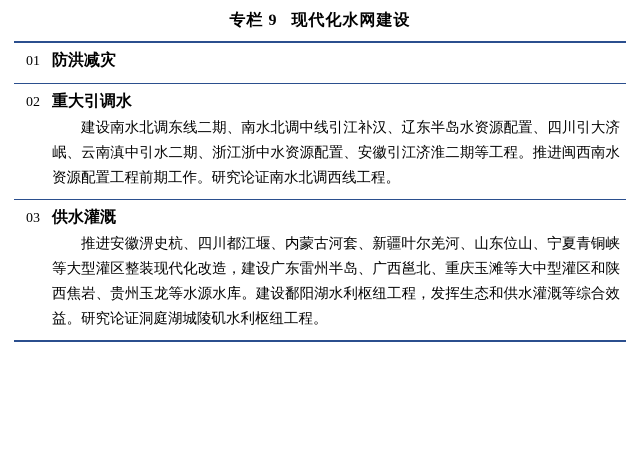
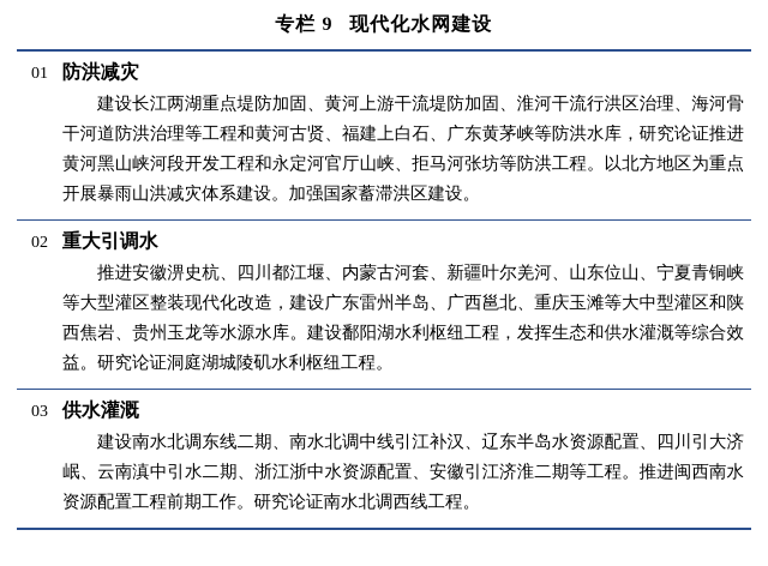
  专栏 9 现代化水网建设
  01
  防洪减灾
+ 建设长江两湖重点堤防加固、黄河上游干流堤防加固、淮河干流行洪区治理、海河骨干河道防洪治理等工程和黄河古贤、福建上白石、广东黄茅峡等防洪水库，研究论证推进黄河黑山峡河段开发工程和永定河官厅山峡、拒马河张坊等防洪工程。以北方地区为重点开展暴雨山洪减灾体系建设。加强国家蓄滞洪区建设。
  02
  重大引调水
- 建设南水北调东线二期、南水北调中线引江补汉、辽东半岛水资源配置、四川引大济岷、云南滇中引水二期、浙江浙中水资源配置、安徽引江济淮二期等工程。推进闽西南水资源配置工程前期工作。研究论证南水北调西线工程。
+ 推进安徽淠史杭、四川都江堰、内蒙古河套、新疆叶尔羌河、山东位山、宁夏青铜峡等大型灌区整装现代化改造，建设广东雷州半岛、广西邕北、重庆玉滩等大中型灌区和陕西焦岩、贵州玉龙等水源水库。建设鄱阳湖水利枢纽工程，发挥生态和供水灌溉等综合效益。研究论证洞庭湖城陵矶水利枢纽工程。
  03
  供水灌溉
- 推进安徽淠史杭、四川都江堰、内蒙古河套、新疆叶尔羌河、山东位山、宁夏青铜峡等大型灌区整装现代化改造，建设广东雷州半岛、广西邕北、重庆玉滩等大中型灌区和陕西焦岩、贵州玉龙等水源水库。建设鄱阳湖水利枢纽工程，发挥生态和供水灌溉等综合效益。研究论证洞庭湖城陵矶水利枢纽工程。
+ 建设南水北调东线二期、南水北调中线引江补汉、辽东半岛水资源配置、四川引大济岷、云南滇中引水二期、浙江浙中水资源配置、安徽引江济淮二期等工程。推进闽西南水资源配置工程前期工作。研究论证南水北调西线工程。
